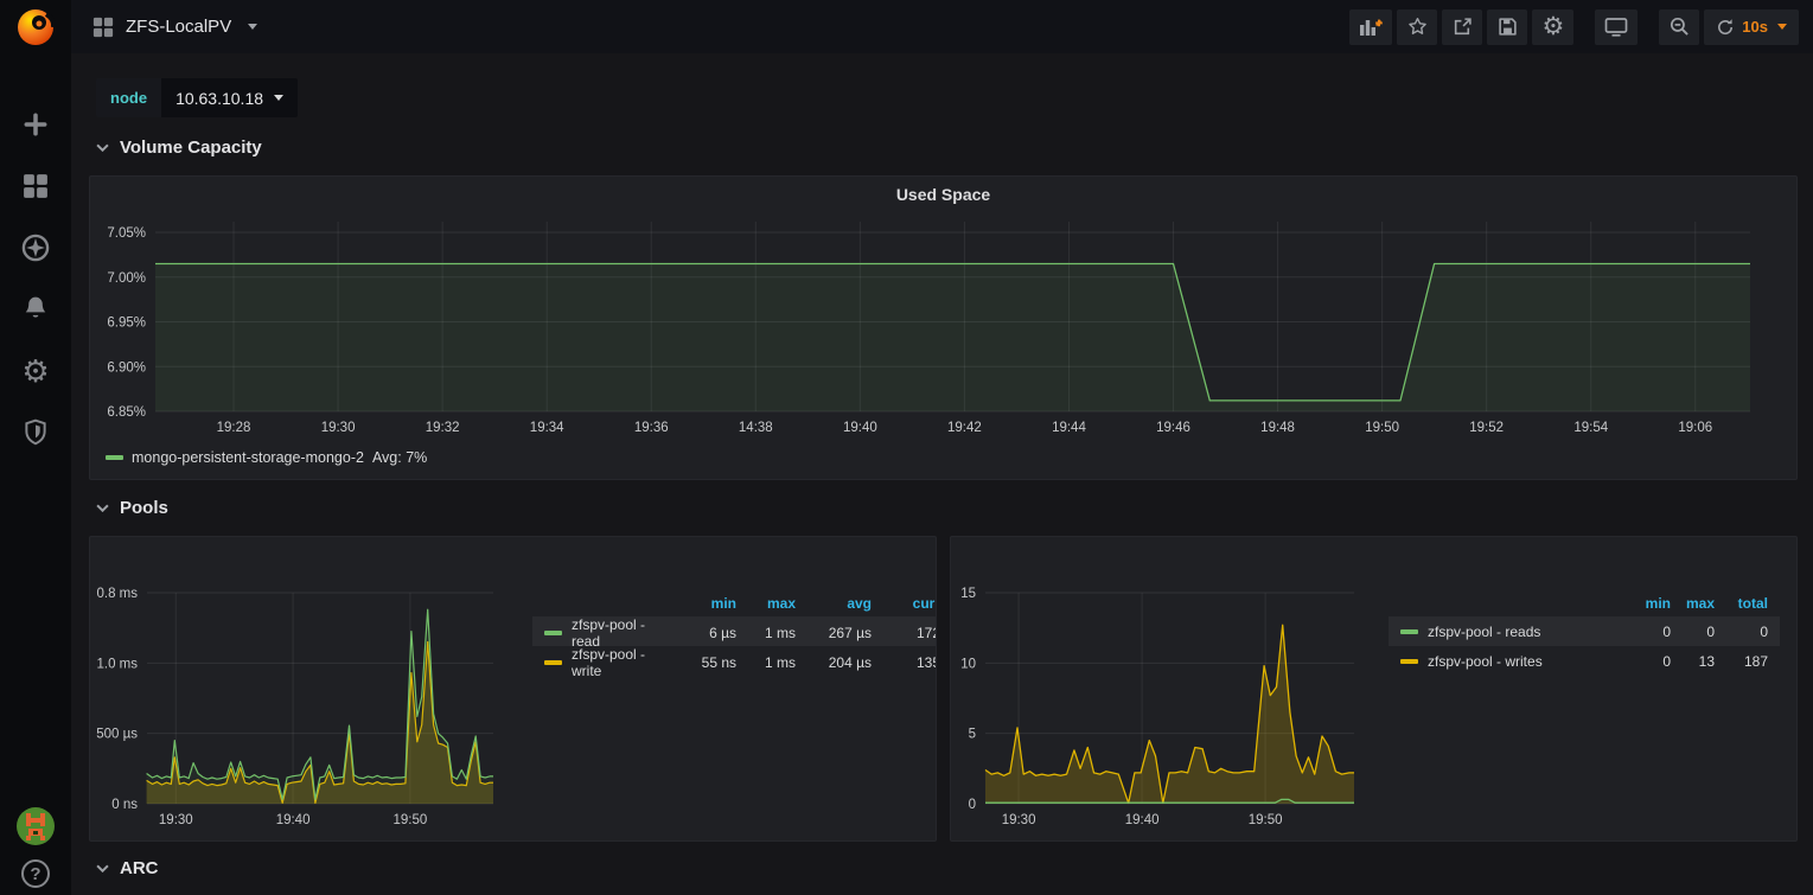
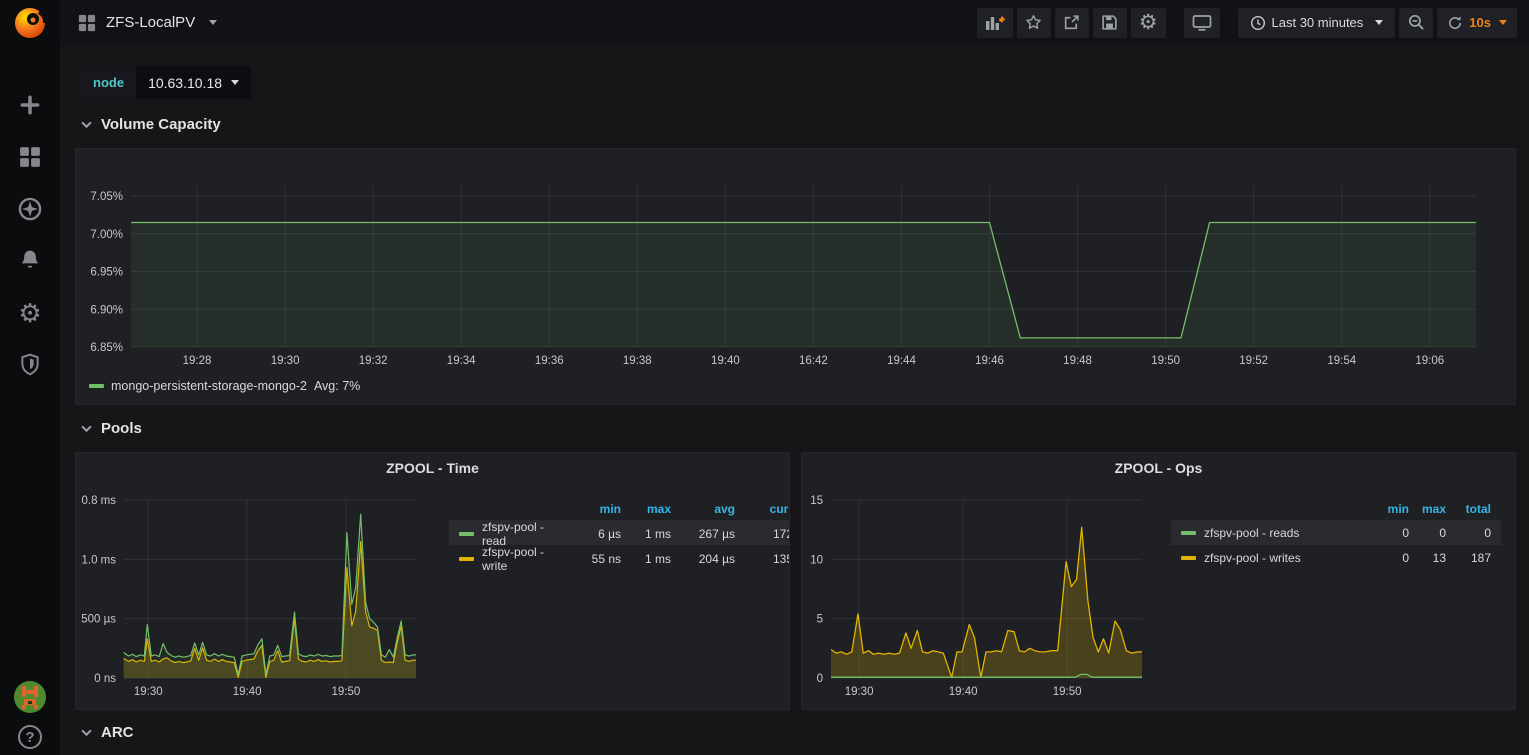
  ⚙
  ?
  ZFS-LocalPV
  ⚙
+ Last 30 minutes
  10s
  node
  10.63.10.18
  Volume Capacity
  Pools
  ARC
- Used Space
  6.85%
  6.90%
  6.95%
  7.00%
  7.05%
  19:28
  19:30
  19:32
  19:34
  19:36
- 14:38
+ 19:38
  19:40
- 19:42
+ 16:42
  19:44
  19:46
  19:48
  19:50
  19:52
  19:54
  19:06
  mongo-persistent-storage-mongo-2
  Avg: 7%
+ ZPOOL - Time
  0 ns
  500 µs
  1.0 ms
  0.8 ms
  19:30
  19:40
  19:50
  min
  max
  avg
  cur
  zfspv-pool - read
  6 µs
  1 ms
  267 µs
  zfspv-pool - write
  55 ns
  1 ms
  204 µs
+ ZPOOL - Ops
  0
  5
  10
  15
  19:30
  19:40
  19:50
  min
  max
  total
  zfspv-pool - reads
  0
  0
  0
  zfspv-pool - writes
  0
  13
  187
